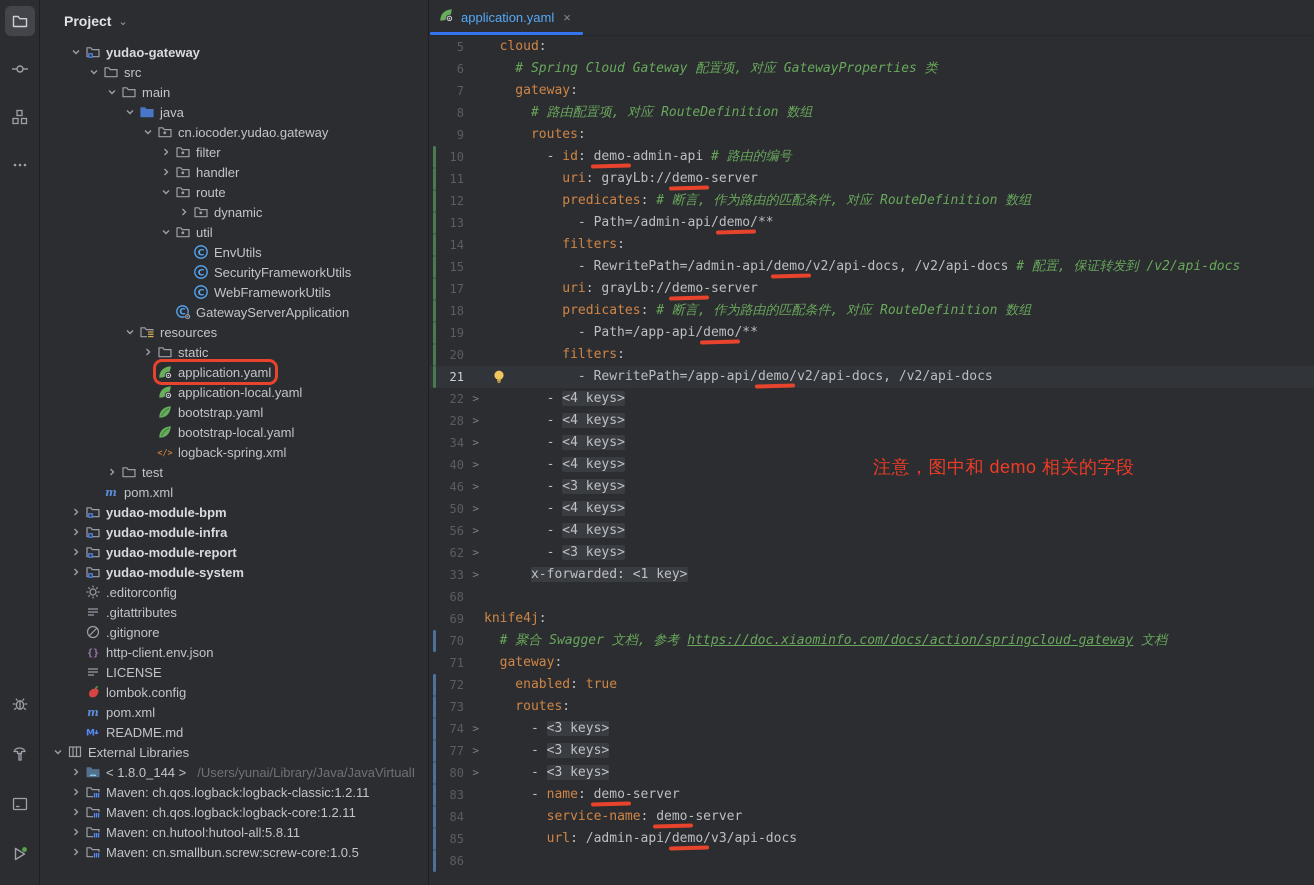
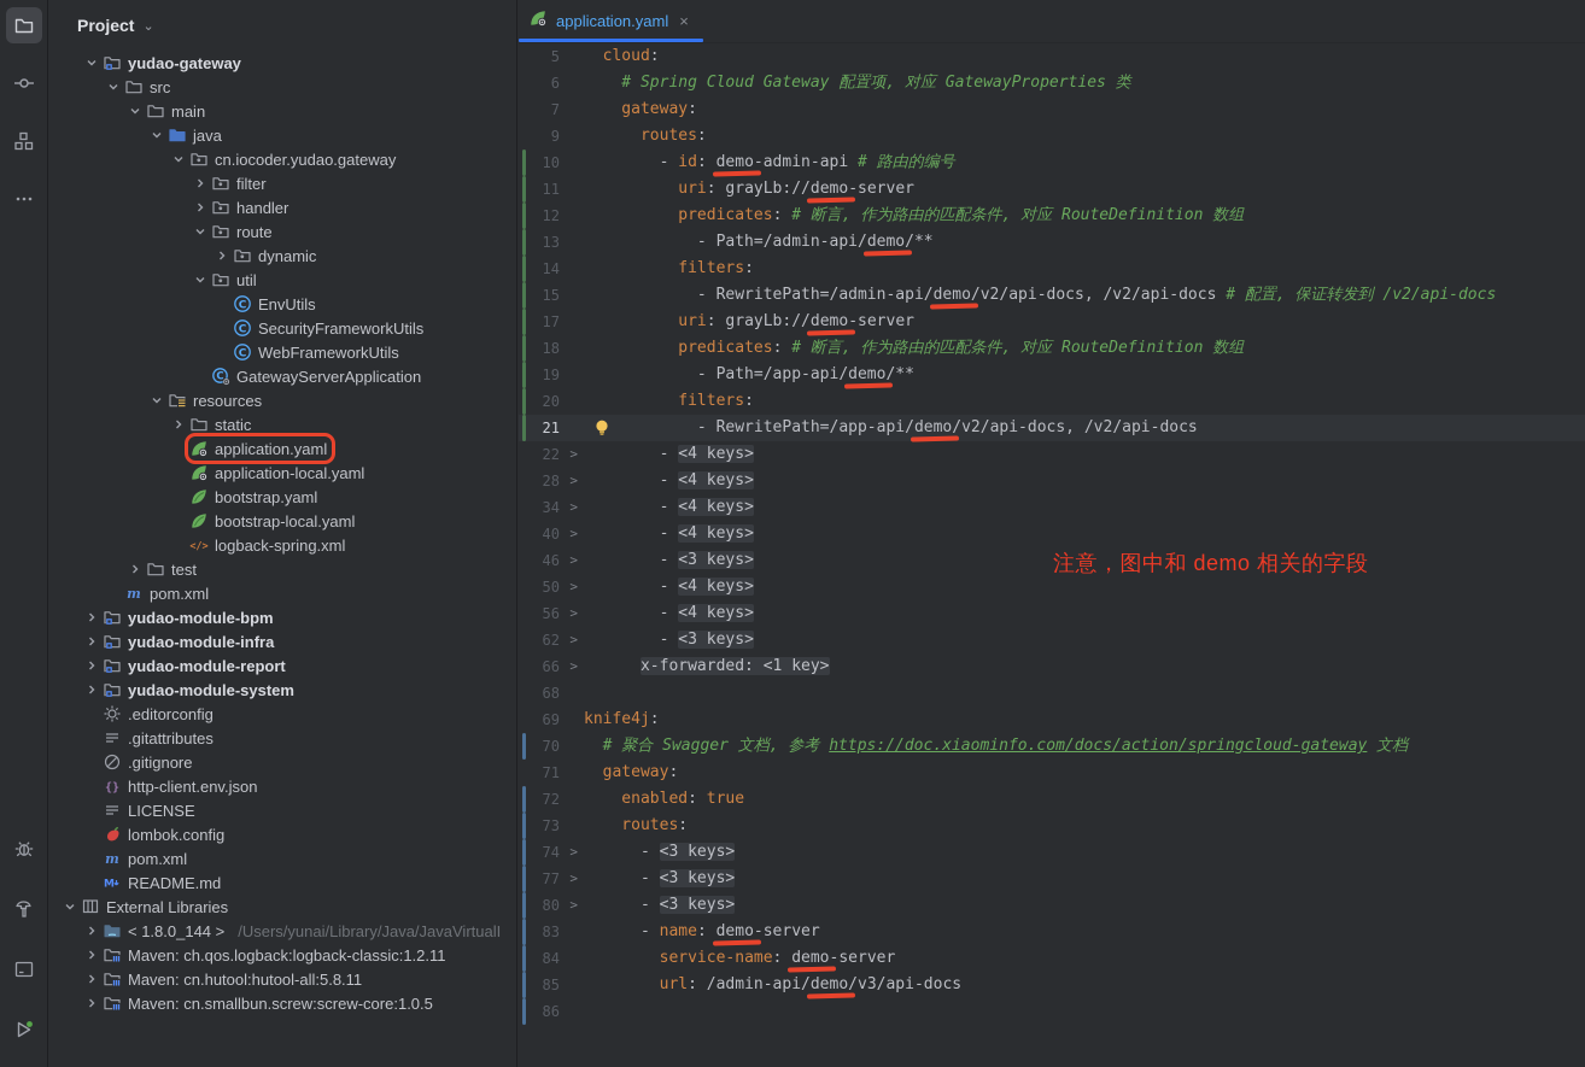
  Project
  ⌄
  yudao-gateway
  src
  main
  java
  cn.iocoder.yudao.gateway
  filter
  handler
  route
  dynamic
  util
  C
  EnvUtils
  C
  SecurityFrameworkUtils
  C
  WebFrameworkUtils
  C
  GatewayServerApplication
  resources
  static
  application.yaml
  application-local.yaml
  bootstrap.yaml
  bootstrap-local.yaml
  </>
  logback-spring.xml
  test
  m
  pom.xml
  yudao-module-bpm
  yudao-module-infra
  yudao-module-report
  yudao-module-system
  .editorconfig
  .gitattributes
  .gitignore
  {}
  http-client.env.json
  LICENSE
  lombok.config
  m
  pom.xml
  M
  README.md
  External Libraries
  < 1.8.0_144 >
  /Users/yunai/Library/Java/JavaVirtualI
  Maven: ch.qos.logback:logback-classic:1.2.11
- Maven: ch.qos.logback:logback-core:1.2.11
  Maven: cn.hutool:hutool-all:5.8.11
  Maven: cn.smallbun.screw:screw-core:1.0.5
  application.yaml
  ×
  5
  cloud:
  6
  # Spring Cloud Gateway 配置项, 对应 GatewayProperties 类
  7
  gateway:
- 8
- # 路由配置项, 对应 RouteDefinition 数组
  9
  routes:
  10
  - id: demo-admin-api # 路由的编号
  11
  uri: grayLb://demo-server
  12
  predicates: # 断言, 作为路由的匹配条件, 对应 RouteDefinition 数组
  13
  - Path=/admin-api/demo/**
  14
  filters:
  15
  - RewritePath=/admin-api/demo/v2/api-docs, /v2/api-docs # 配置, 保证转发到 /v2/api-docs
  17
  uri: grayLb://demo-server
  18
  predicates: # 断言, 作为路由的匹配条件, 对应 RouteDefinition 数组
  19
  - Path=/app-api/demo/**
  20
  filters:
  21
  - RewritePath=/app-api/demo/v2/api-docs, /v2/api-docs
  22
  >
  - <4 keys>
  28
  >
  - <4 keys>
  34
  >
  - <4 keys>
  40
  >
  - <4 keys>
  46
  >
  - <3 keys>
  50
  >
  - <4 keys>
  56
  >
  - <4 keys>
  62
  >
  - <3 keys>
- 33
+ 66
  >
  x-forwarded: <1 key>
  68
  69
  knife4j:
  70
  # 聚合 Swagger 文档, 参考 https://doc.xiaominfo.com/docs/action/springcloud-gateway 文档
  71
  gateway:
  72
  enabled: true
  73
  routes:
  74
  >
  - <3 keys>
  77
  >
  - <3 keys>
  80
  >
  - <3 keys>
  83
  - name: demo-server
  84
  service-name: demo-server
  85
  url: /admin-api/demo/v3/api-docs
  86
  注意，图中和 demo 相关的字段
